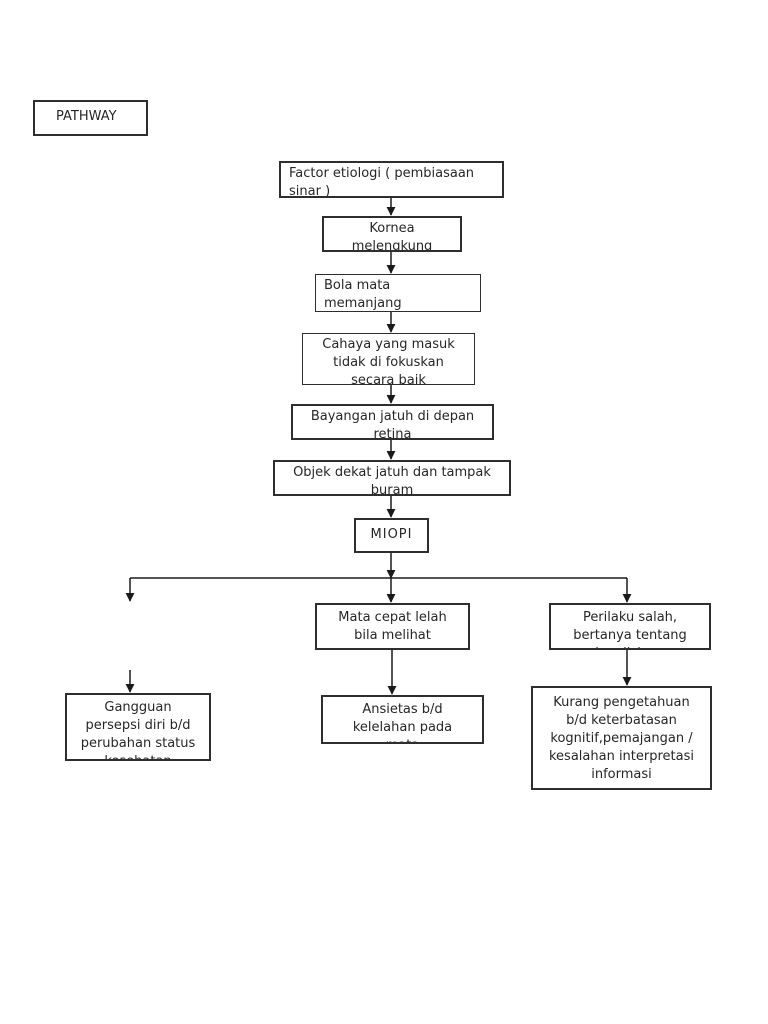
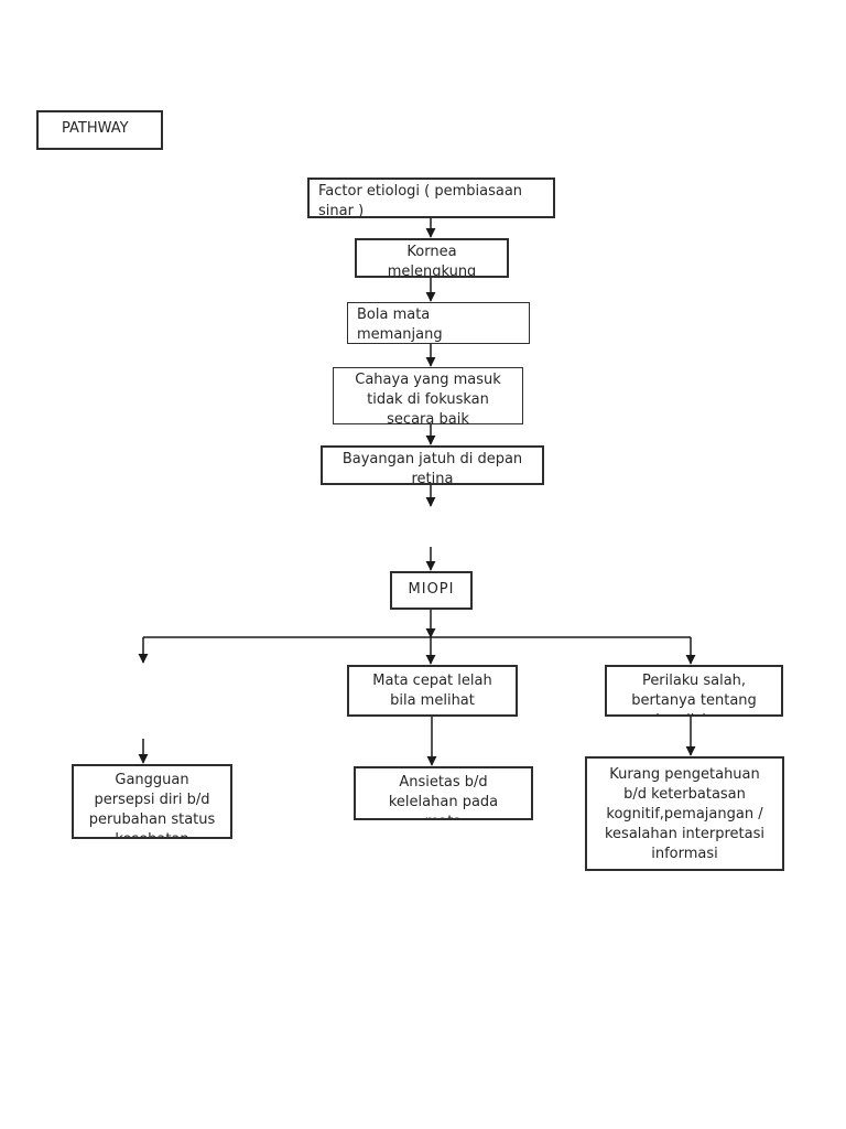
  PATHWAY
  Factor etiologi ( pembiasaan
  sinar )
  Kornea
  melengkung
  Bola mata
  memanjang
  Cahaya yang masuk
  tidak di fokuskan
  secara baik
  Bayangan jatuh di depan
  retina
- Objek dekat jatuh dan tampak
- buram
  MIOPI
  Mata cepat lelah
  bila melihat
  Perilaku salah,
  bertanya tentang
  Gangguan
  persepsi diri b/d
  perubahan status
  Ansietas b/d
  kelelahan pada
  Kurang pengetahuan
  b/d keterbatasan
  kognitif,pemajangan /
  kesalahan interpretasi
  informasi
